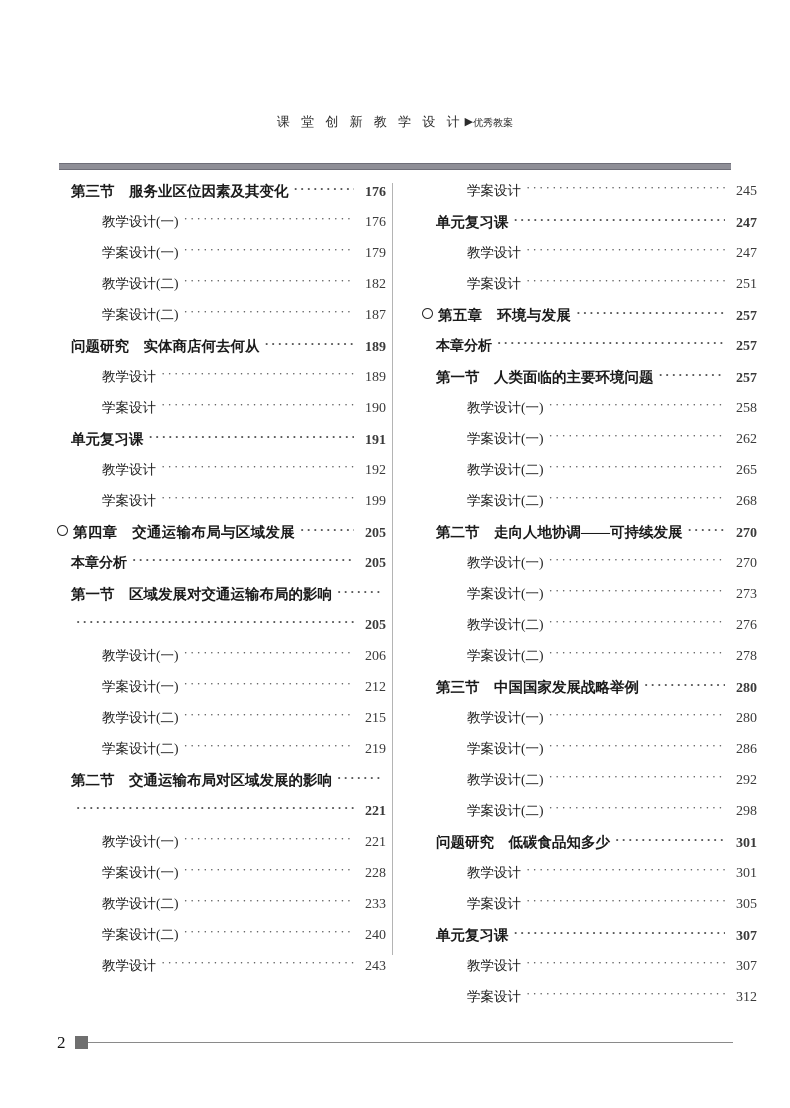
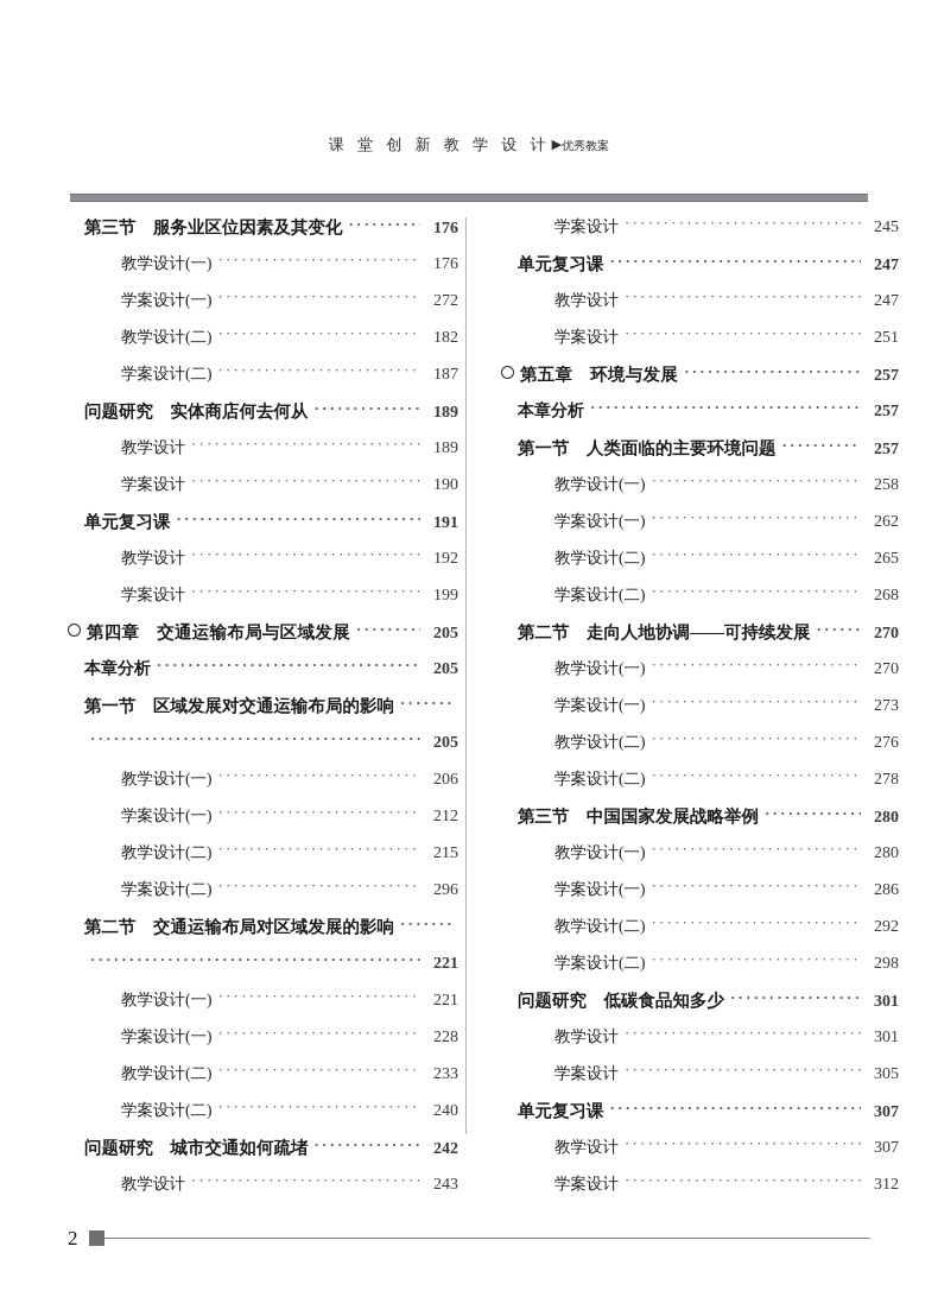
  课 堂 创 新 教 学 设 计▶优秀教案
  第三节 服务业区位因素及其变化
  176
  教学设计(一)
  176
  学案设计(一)
- 179
+ 272
  教学设计(二)
  182
  学案设计(二)
  187
  问题研究 实体商店何去何从
  189
  教学设计
  189
  学案设计
  190
  单元复习课
  191
  教学设计
  192
  学案设计
  199
  第四章 交通运输布局与区域发展
  205
  本章分析
  205
  第一节 区域发展对交通运输布局的影响
  205
  教学设计(一)
  206
  学案设计(一)
  212
  教学设计(二)
  215
  学案设计(二)
- 219
+ 296
  第二节 交通运输布局对区域发展的影响
  221
  教学设计(一)
  221
  学案设计(一)
  228
  教学设计(二)
  233
  学案设计(二)
  240
+ 问题研究 城市交通如何疏堵
+ 242
  教学设计
  243
  学案设计
  245
  单元复习课
  247
  教学设计
  247
  学案设计
  251
  第五章 环境与发展
  257
  本章分析
  257
  第一节 人类面临的主要环境问题
  257
  教学设计(一)
  258
  学案设计(一)
  262
  教学设计(二)
  265
  学案设计(二)
  268
  第二节 走向人地协调——可持续发展
  270
  教学设计(一)
  270
  学案设计(一)
  273
  教学设计(二)
  276
  学案设计(二)
  278
  第三节 中国国家发展战略举例
  280
  教学设计(一)
  280
  学案设计(一)
  286
  教学设计(二)
  292
  学案设计(二)
  298
  问题研究 低碳食品知多少
  301
  教学设计
  301
  学案设计
  305
  单元复习课
  307
  教学设计
  307
  学案设计
  312
  2
